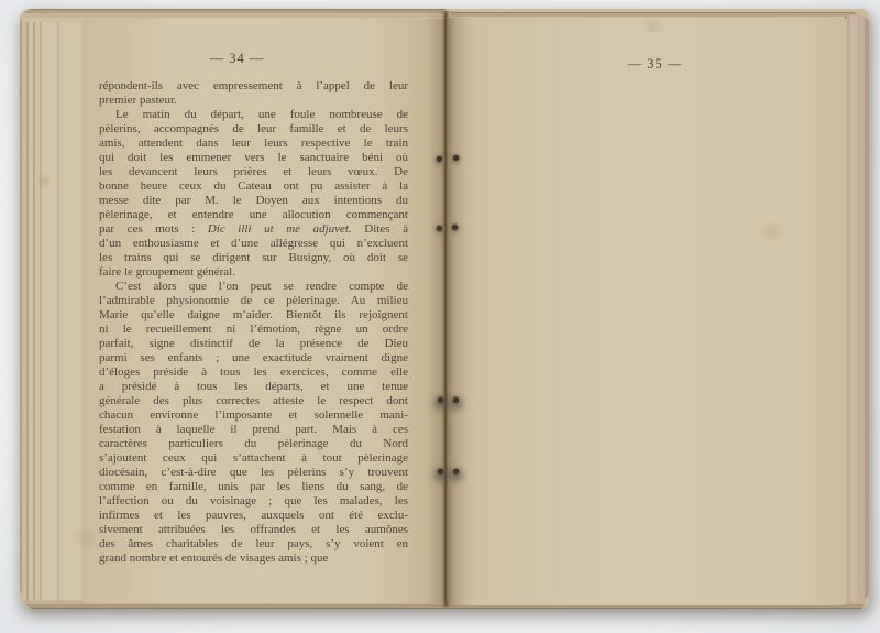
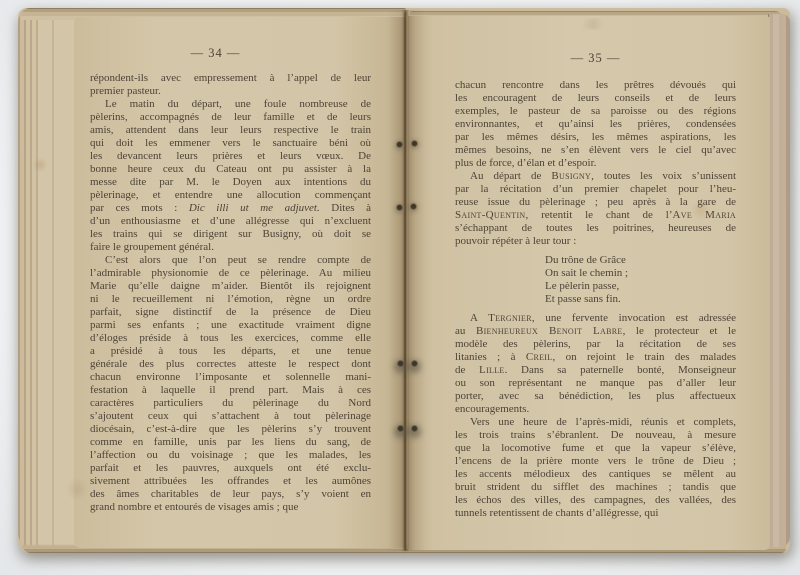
  — 34 —
  — 35 —
  répondent-ils avec empressement à l’appel de leur
  premier pasteur.
  Le matin du départ, une foule nombreuse de
  pèlerins, accompagnés de leur famille et de leurs
  amis, attendent dans leur leurs respective le train
  qui doit les emmener vers le sanctuaire béni où
  les devancent leurs prières et leurs vœux. De
  bonne heure ceux du Cateau ont pu assister à la
  messe dite par M. le Doyen aux intentions du
  pèlerinage, et entendre une allocution commençant
  par ces mots : Dic illi ut me adjuvet. Dites à
  d’un enthousiasme et d’une allégresse qui n’excluent
  les trains qui se dirigent sur Busigny, où doit se
  faire le groupement général.
  C’est alors que l’on peut se rendre compte de
  l’admirable physionomie de ce pèlerinage. Au milieu
  Marie qu’elle daigne m’aider. Bientôt ils rejoignent
  ni le recueillement ni l’émotion, règne un ordre
  parfait, signe distinctif de la présence de Dieu
  parmi ses enfants ; une exactitude vraiment digne
  d’éloges préside à tous les exercices, comme elle
  a présidé à tous les départs, et une tenue
  générale des plus correctes atteste le respect dont
  chacun environne l’imposante et solennelle mani-
  festation à laquelle il prend part. Mais à ces
  caractères particuliers du pèlerinage du Nord
  s’ajoutent ceux qui s’attachent à tout pèlerinage
  diocésain, c’est-à-dire que les pèlerins s’y trouvent
  comme en famille, unis par les liens du sang, de
  l’affection ou du voisinage ; que les malades, les
- infirmes et les pauvres, auxquels ont été exclu-
+ parfait et les pauvres, auxquels ont été exclu-
  sivement attribuées les offrandes et les aumônes
  des âmes charitables de leur pays, s’y voient en
  grand nombre et entourés de visages amis ; que
+ chacun rencontre dans les prêtres dévoués qui
+ les encouragent de leurs conseils et de leurs
+ exemples, le pasteur de sa paroisse ou des régions
+ environnantes, et qu’ainsi les prières, condensées
+ par les mêmes désirs, les mêmes aspirations, les
+ mêmes besoins, ne s’en élèvent vers le ciel qu’avec
+ plus de force, d’élan et d’espoir.
+ Au départ de Busigny, toutes les voix s’unissent
+ par la récitation d’un premier chapelet pour l’heu-
+ reuse issue du pèlerinage ; peu après à la gare de
+ Saint-Quentin, retentit le chant de l’Ave Maria
+ s’échappant de toutes les poitrines, heureuses de
+ pouvoir répéter à leur tour :
+ Du trône de Grâce
+ On sait le chemin ;
+ Le pèlerin passe,
+ Et passe sans fin.
+ A Tergnier, une fervente invocation est adressée
+ au Bienheureux Benoit Labre, le protecteur et le
+ modèle des pèlerins, par la récitation de ses
+ litanies ; à Creil, on rejoint le train des malades
+ de Lille. Dans sa paternelle bonté, Monseigneur
+ ou son représentant ne manque pas d’aller leur
+ porter, avec sa bénédiction, les plus affectueux
+ encouragements.
+ Vers une heure de l’après-midi, réunis et complets,
+ les trois trains s’ébranlent. De nouveau, à mesure
+ que la locomotive fume et que la vapeur s’élève,
+ l’encens de la prière monte vers le trône de Dieu ;
+ les accents mélodieux des cantiques se mêlent au
+ bruit strident du sifflet des machines ; tandis que
+ les échos des villes, des campagnes, des vallées, des
+ tunnels retentissent de chants d’allégresse, qui
